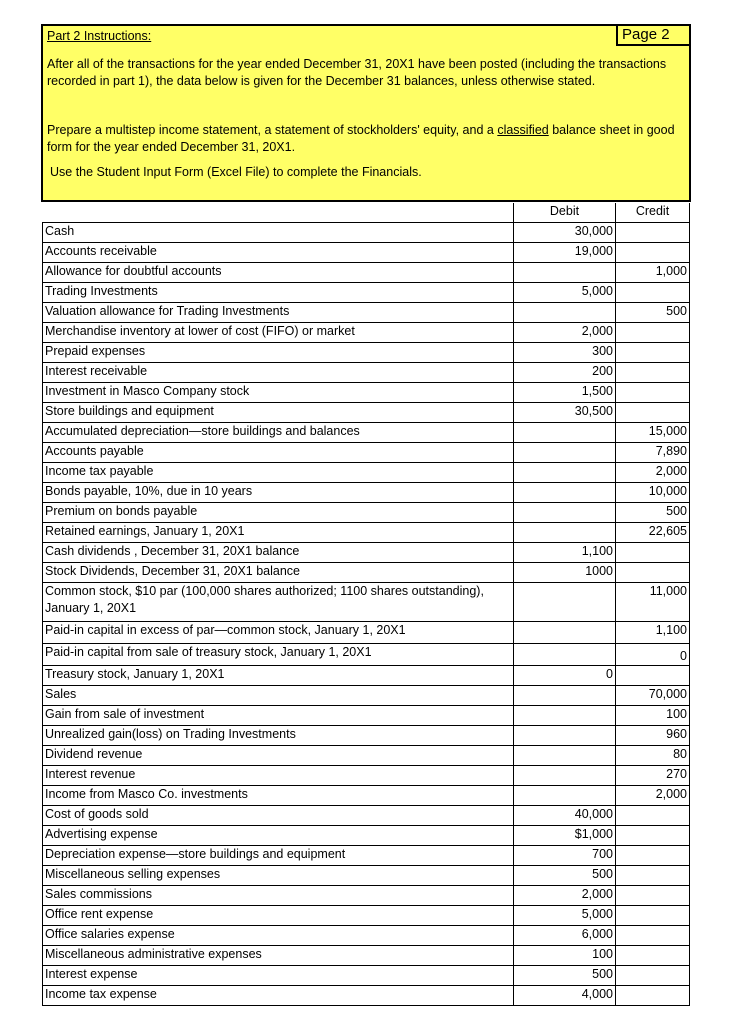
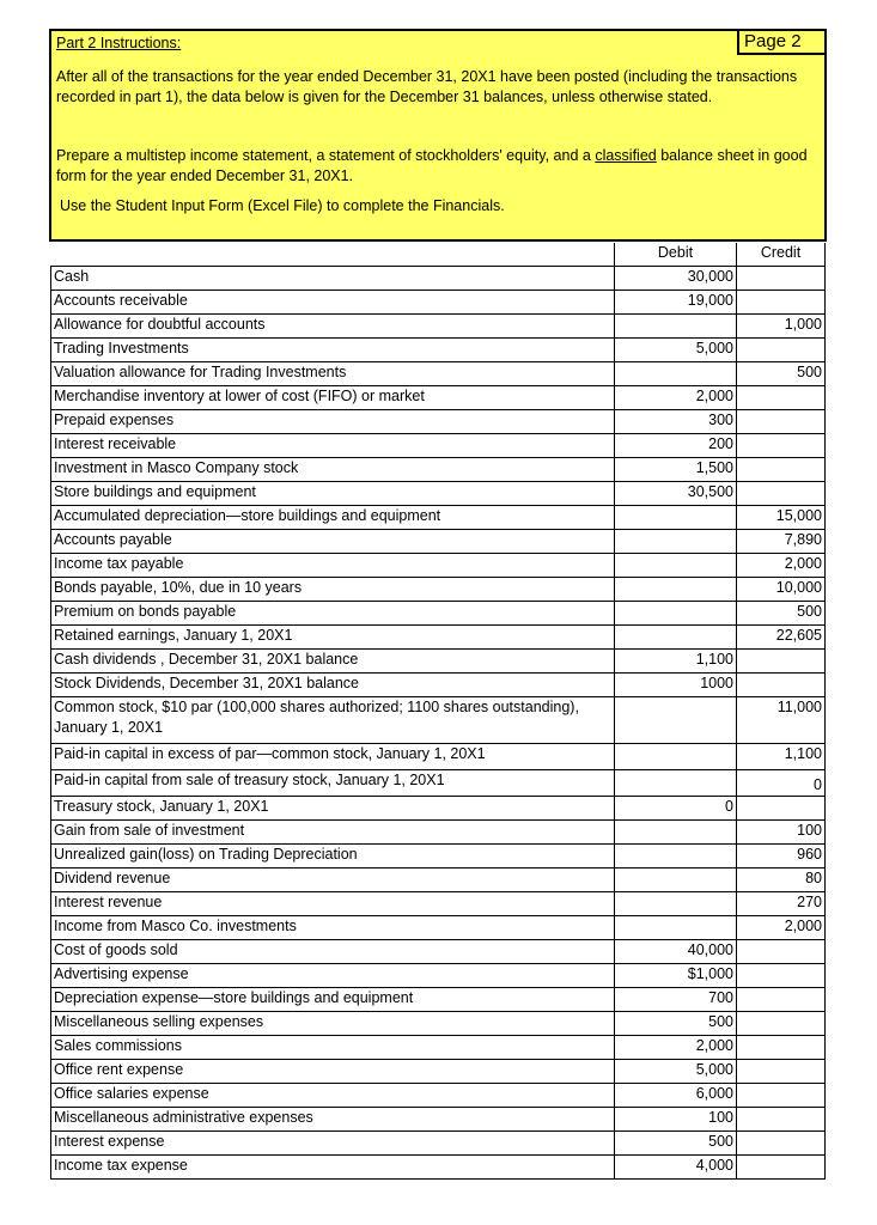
  Part 2 Instructions:
  Page 2
  After all of the transactions for the year ended December 31, 20X1 have been posted (including the transactions recorded in part 1), the data below is given for the December 31 balances, unless otherwise stated.
  Prepare a multistep income statement, a statement of stockholders' equity, and a classified balance sheet in good form for the year ended December 31, 20X1.
  Use the Student Input Form (Excel File) to complete the Financials.
  	Debit	Credit
  Cash	30,000
  Accounts receivable	19,000
  Allowance for doubtful accounts		1,000
  Trading Investments	5,000
  Valuation allowance for Trading Investments		500
  Merchandise inventory at lower of cost (FIFO) or market	2,000
  Prepaid expenses	300
  Interest receivable	200
  Investment in Masco Company stock	1,500
  Store buildings and equipment	30,500
- Accumulated depreciation—store buildings and balances		15,000
+ Accumulated depreciation—store buildings and equipment		15,000
  Accounts payable		7,890
  Income tax payable		2,000
  Bonds payable, 10%, due in 10 years		10,000
  Premium on bonds payable		500
  Retained earnings, January 1, 20X1		22,605
  Cash dividends , December 31, 20X1 balance	1,100
  Stock Dividends, December 31, 20X1 balance	1000
  Common stock, $10 par (100,000 shares authorized; 1100 shares outstanding), January 1, 20X1		11,000
  Paid-in capital in excess of par—common stock, January 1, 20X1		1,100
  Paid-in capital from sale of treasury stock, January 1, 20X1		0
  Treasury stock, January 1, 20X1	0
- Sales		70,000
  Gain from sale of investment		100
- Unrealized gain(loss) on Trading Investments		960
+ Unrealized gain(loss) on Trading Depreciation		960
  Dividend revenue		80
  Interest revenue		270
  Income from Masco Co. investments		2,000
  Cost of goods sold	40,000
  Advertising expense	$1,000
  Depreciation expense—store buildings and equipment	700
  Miscellaneous selling expenses	500
  Sales commissions	2,000
  Office rent expense	5,000
  Office salaries expense	6,000
  Miscellaneous administrative expenses	100
  Interest expense	500
  Income tax expense	4,000
